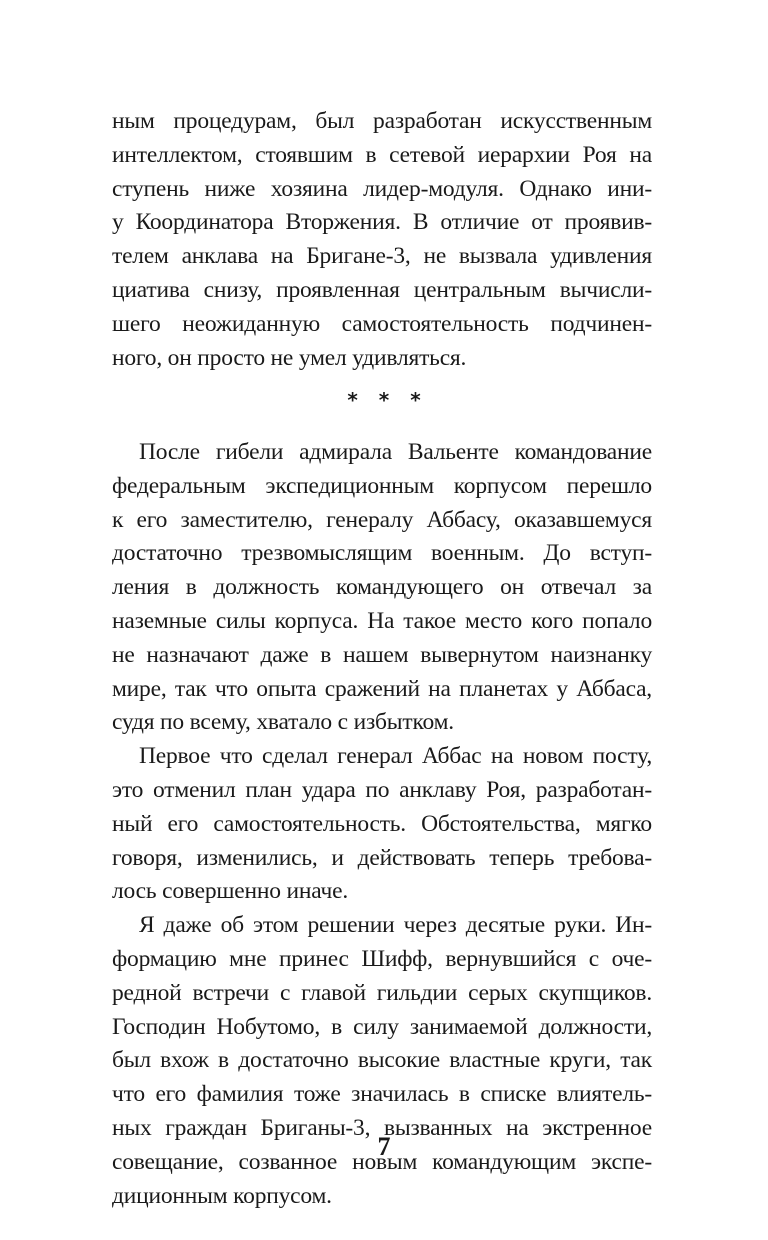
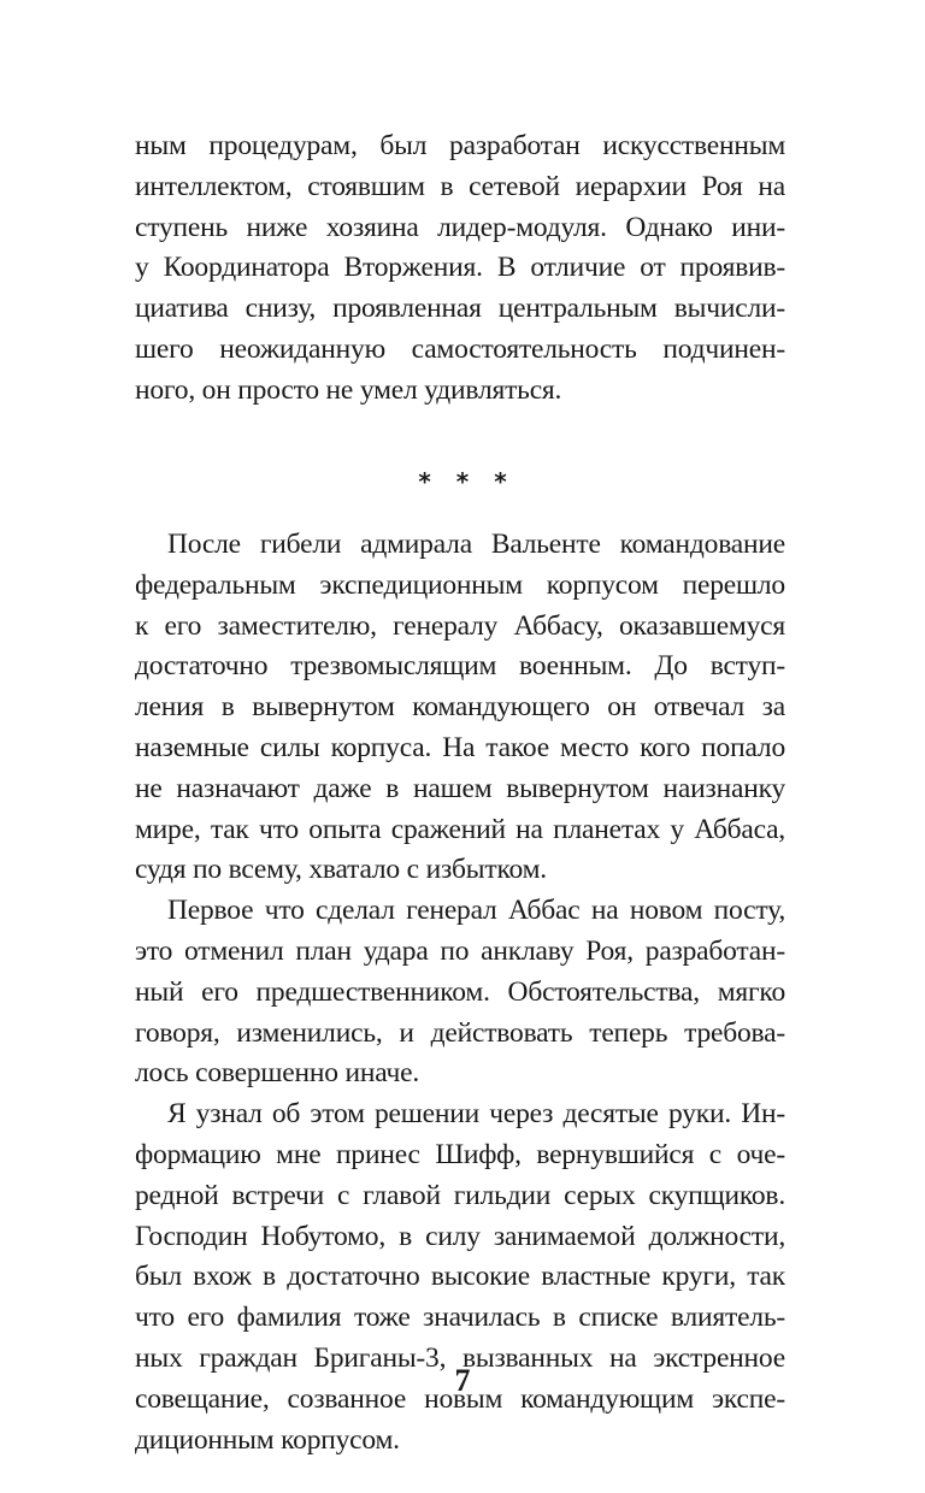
  ным процедурам, был разработан искусственным
  интеллектом, стоявшим в сетевой иерархии Роя на
  ступень ниже хозяина лидер-модуля. Однако ини-
  у Координатора Вторжения. В отличие от проявив-
- телем анклава на Бригане-3, не вызвала удивления
  циатива снизу, проявленная центральным вычисли-
  шего неожиданную самостоятельность подчинен-
  ного, он просто не умел удивляться.
  * * *
  После гибели адмирала Вальенте командование
  федеральным экспедиционным корпусом перешло
  к его заместителю, генералу Аббасу, оказавшемуся
  достаточно трезвомыслящим военным. До вступ-
- ления в должность командующего он отвечал за
+ ления в вывернутом командующего он отвечал за
  наземные силы корпуса. На такое место кого попало
  не назначают даже в нашем вывернутом наизнанку
  мире, так что опыта сражений на планетах у Аббаса,
  судя по всему, хватало с избытком.
  Первое что сделал генерал Аббас на новом посту,
  это отменил план удара по анклаву Роя, разработан-
- ный его самостоятельность. Обстоятельства, мягко
+ ный его предшественником. Обстоятельства, мягко
  говоря, изменились, и действовать теперь требова-
  лось совершенно иначе.
- Я даже об этом решении через десятые руки. Ин-
+ Я узнал об этом решении через десятые руки. Ин-
  формацию мне принес Шифф, вернувшийся с оче-
  редной встречи с главой гильдии серых скупщиков.
  Господин Нобутомо, в силу занимаемой должности,
  был вхож в достаточно высокие властные круги, так
  что его фамилия тоже значилась в списке влиятель-
  ных граждан Бриганы-3, вызванных на экстренное
  совещание, созванное новым командующим экспе-
  диционным корпусом.
  7
